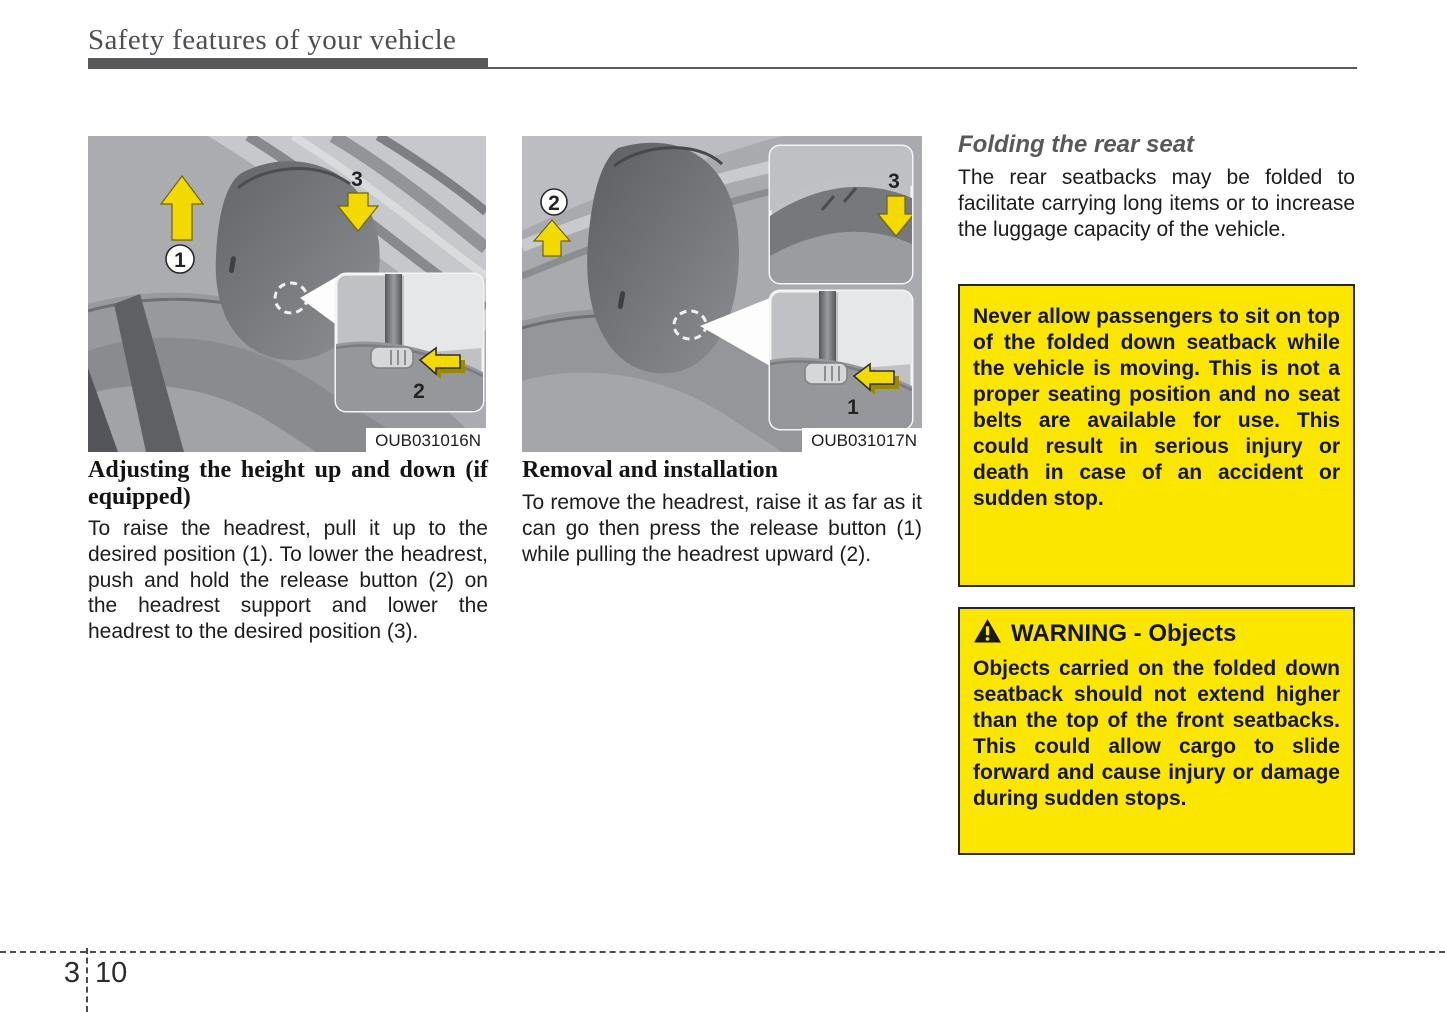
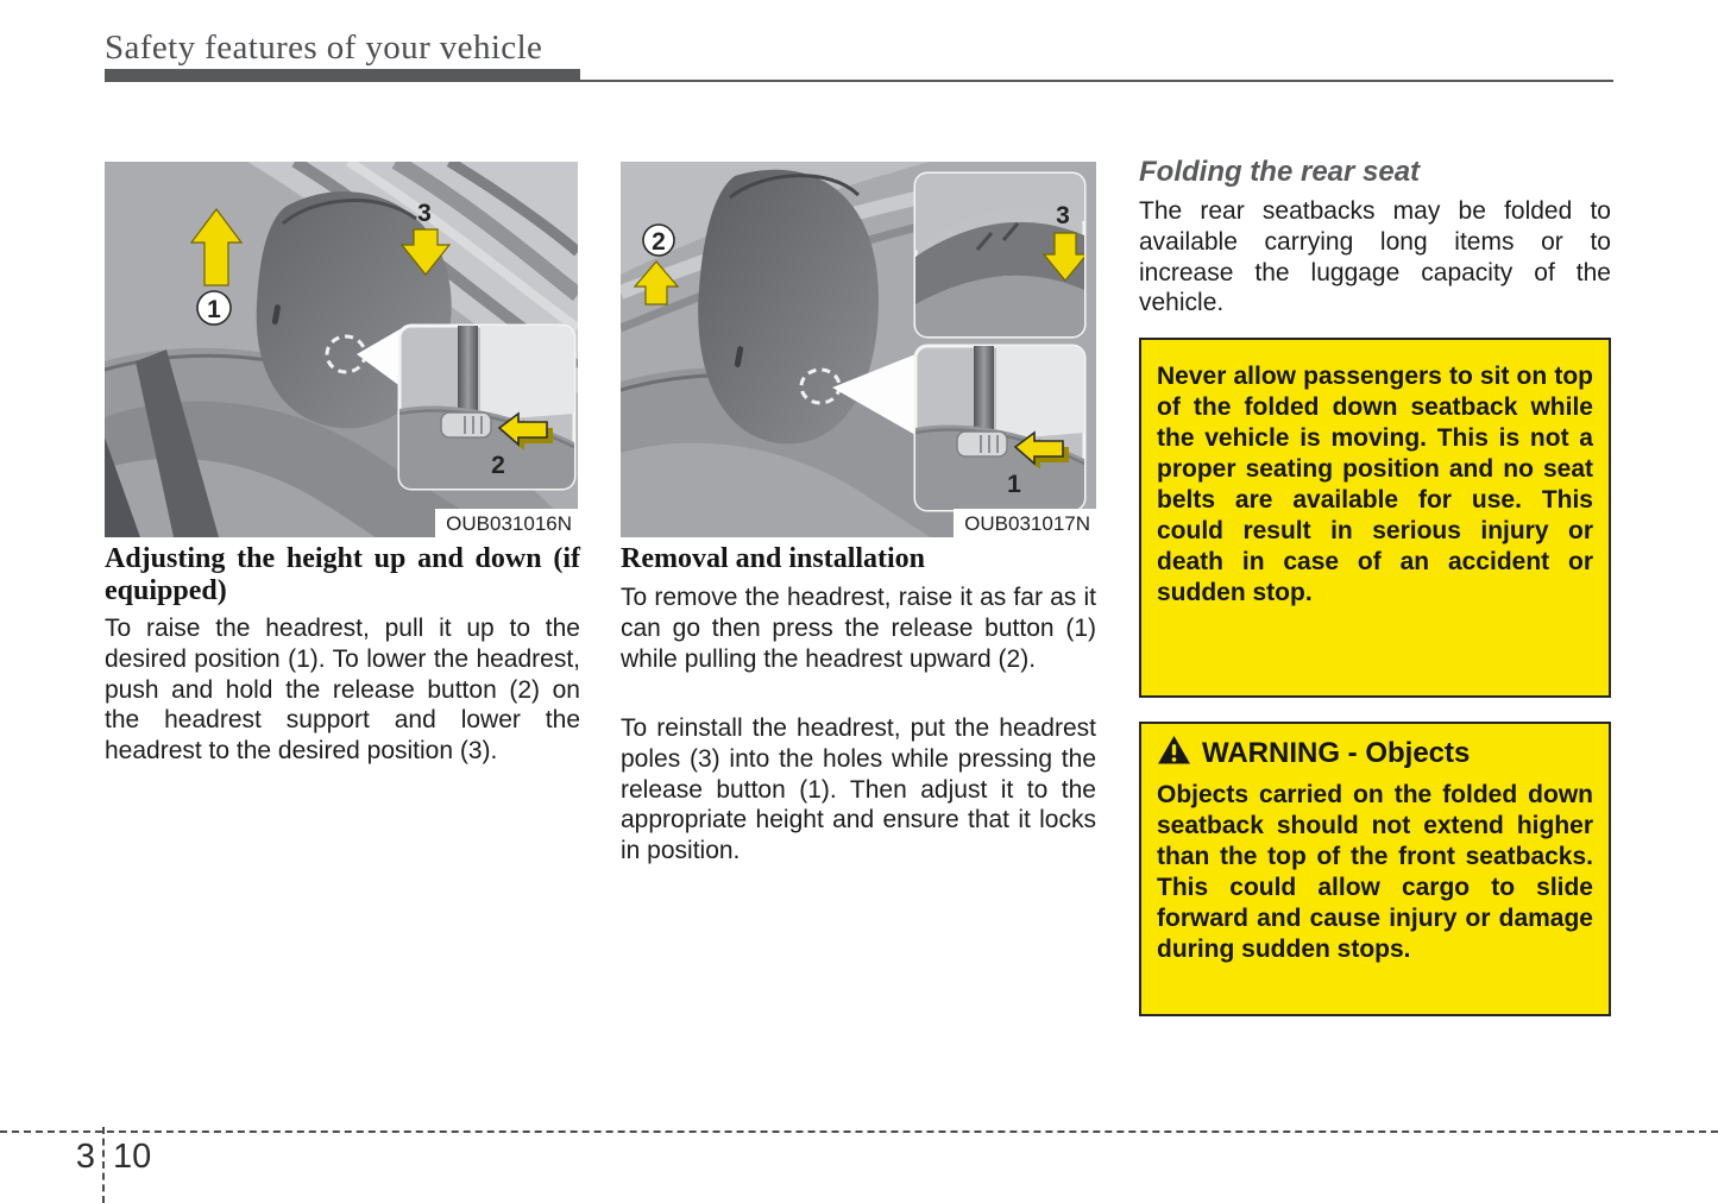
  Safety features of your vehicle
  1
  3
  2
  OUB031016N
  2
  3
  1
  OUB031017N
  Adjusting the height up and down (if equipped)
  To raise the headrest, pull it up to the desired position (1). To lower the headrest, push and hold the release button (2) on the headrest support and lower the headrest to the desired position (3).
  Removal and installation
  To remove the headrest, raise it as far as it can go then press the release button (1) while pulling the headrest upward (2).
+ To reinstall the headrest, put the headrest poles (3) into the holes while pressing the release button (1). Then adjust it to the appropriate height and ensure that it locks in position.
  Folding the rear seat
- The rear seatbacks may be folded to facilitate carrying long items or to increase the luggage capacity of the vehicle.
+ The rear seatbacks may be folded to available carrying long items or to increase the luggage capacity of the vehicle.
  Never allow passengers to sit on top of the folded down seatback while the vehicle is moving. This is not a proper seating position and no seat belts are available for use. This could result in serious injury or death in case of an accident or sudden stop.
  WARNING - Objects
  Objects carried on the folded down seatback should not extend higher than the top of the front seatbacks. This could allow cargo to slide forward and cause injury or damage during sudden stops.
  3
  10
